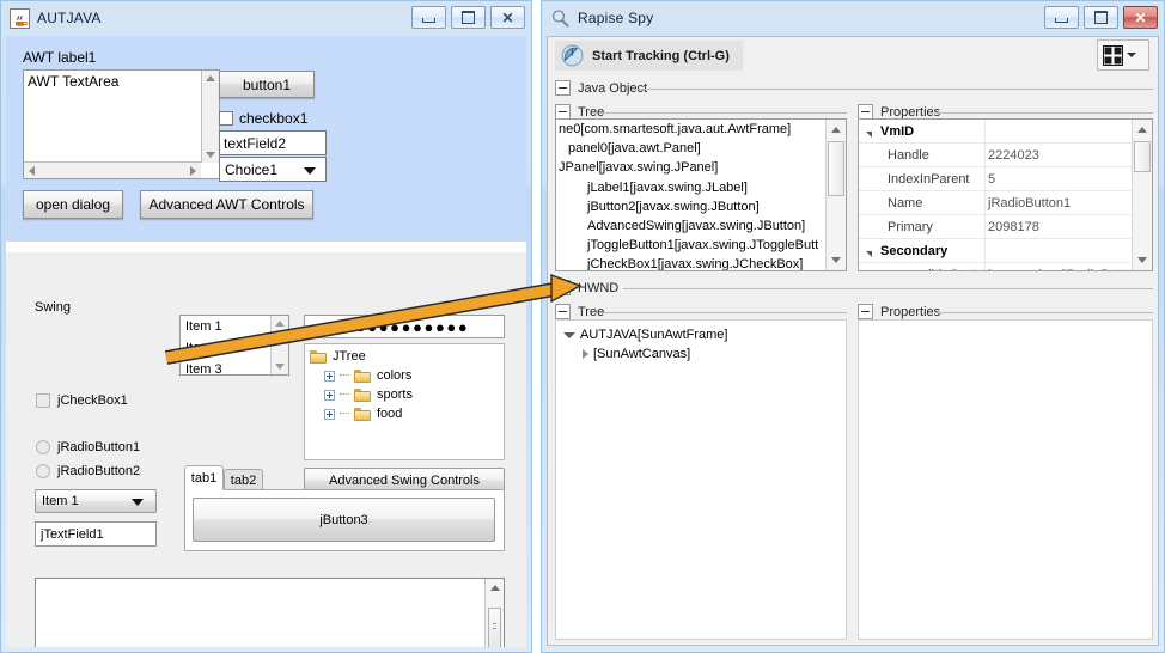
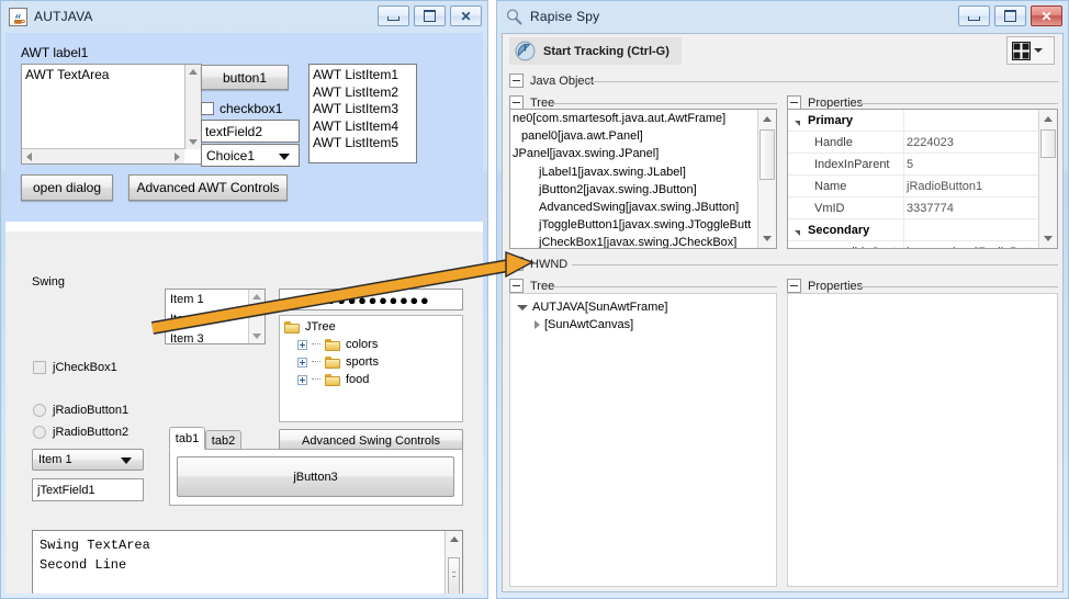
  AUTJAVA
  ✕
  AWT label1
  AWT TextArea
  button1
  checkbox1
  textField2
  Choice1
+ AWT ListItem1
+ AWT ListItem2
+ AWT ListItem3
+ AWT ListItem4
+ AWT ListItem5
  open dialog
  Advanced AWT Controls
  Swing
  jCheckBox1
  jRadioButton1
  jRadioButton2
  Item 1
  jTextField1
  Item 1
  Item 3
  JTree
  colors
  sports
  food
  Advanced Swing Controls
  tab1
  tab2
  jButton3
+ Swing TextArea Second Line
  Rapise Spy
  ✕
  Start Tracking (Ctrl-G)
  Java Obj
  Tre
  Propertie
  ne0[com.smartesoft.java.aut.AwtFrame]
  panel0[java.awt.Panel]
  JPanel[javax.swing.JPanel]
  jLabel1[javax.swing.JLabel]
  jButton2[javax.swing.JButton]
  AdvancedSwing[javax.swing.JButton]
  jToggleButton1[javax.swing.JToggleButt
  jCheckBox1[javax.swing.JCheckBox]
- VmID
+ Primary
  Handle
  2224023
  IndexInParent
  5
  Name
  jRadioButton1
- Primary
+ VmID
- 2098178
+ 3337774
  Secondary
  HWND
  Tre
  Propertie
  AUTJAVA[SunAwtFrame]
  [SunAwtCanvas]
